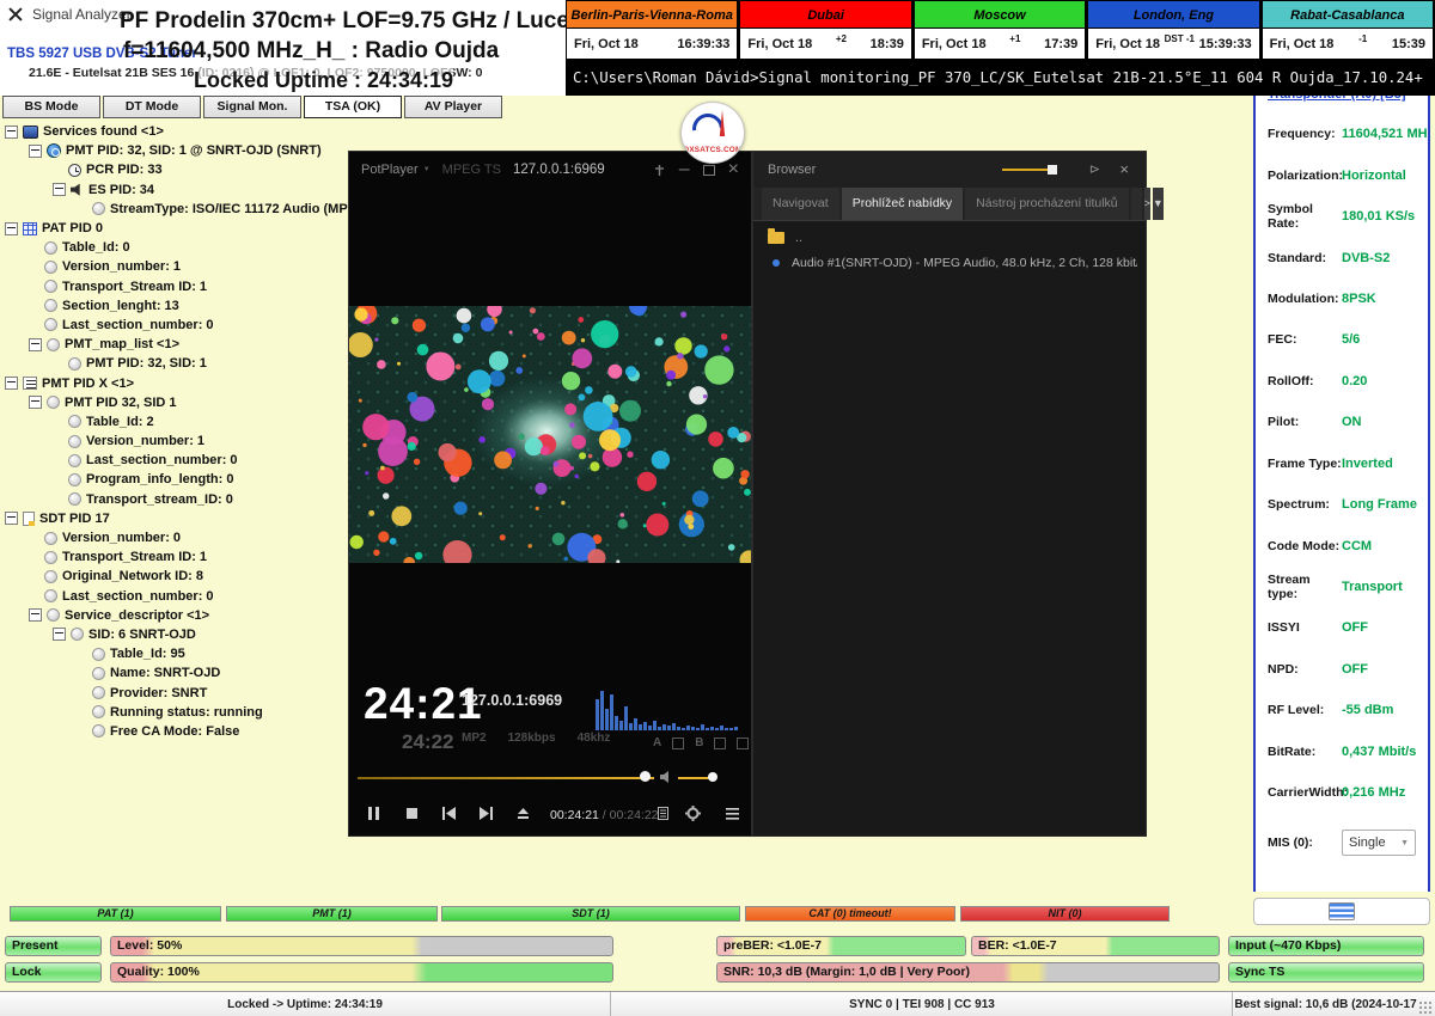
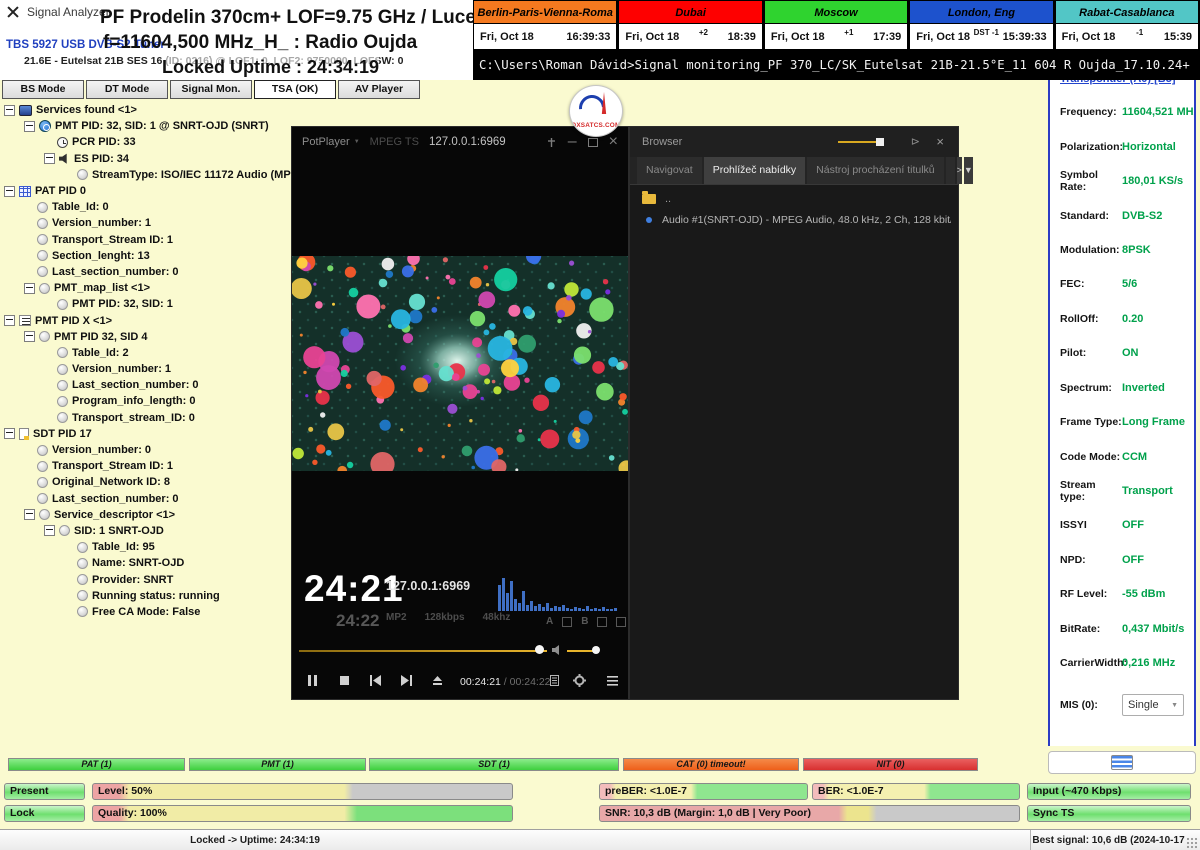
  Signal Analyzer
  PF Prodelin 370cm+ LOF=9.75 GHz / Luce
  TBS 5927 USB DVB-S2 Tuner
  21.6E - Eutelsat 21B SES 16 (ID: 0216) @ LOF1: 0, LOF2: 9750000, LOFSW: 0
  f=11604,500 MHz_H_ : Radio Oujda
  Locked Uptime : 24:34:19
  Berlin-Paris-Vienna-Roma
  Fri, Oct 18
  16:39:33
  Dubai
  Fri, Oct 18
  +2
  18:39
  Moscow
  Fri, Oct 18
  +1
  17:39
  London, Eng
  Fri, Oct 18
  DST -1
  15:39:33
  Rabat-Casablanca
  Fri, Oct 18
  -1
  15:39
  C:\Users\Roman Dávid>Signal monitoring_PF 370_LC/SK_Eutelsat 21B-21.5°E_11 604 R Oujda_17.10.24+
  BS Mode
  DT Mode
  Signal Mon.
  TSA (OK)
  AV Player
  Services found <1>
  PMT PID: 32, SID: 1 @ SNRT-OJD (SNRT)
  PCR PID: 33
  ES PID: 34
  StreamType: ISO/IEC 11172 Audio (MP
  PAT PID 0
  Table_Id: 0
  Version_number: 1
  Transport_Stream ID: 1
  Section_lenght: 13
  Last_section_number: 0
  PMT_map_list <1>
  PMT PID: 32, SID: 1
  PMT PID X <1>
- PMT PID 32, SID 1
+ PMT PID 32, SID 4
  Table_Id: 2
  Version_number: 1
  Last_section_number: 0
  Program_info_length: 0
  Transport_stream_ID: 0
  SDT PID 17
  Version_number: 0
  Transport_Stream ID: 1
  Original_Network ID: 8
  Last_section_number: 0
  Service_descriptor <1>
- SID: 6 SNRT-OJD
+ SID: 1 SNRT-OJD
  Table_Id: 95
  Name: SNRT-OJD
  Provider: SNRT
  Running status: running
  Free CA Mode: False
  PotPlayer
  MPEG TS
  127.0.0.1:6969
  –
  ×
  24:21
  24:22
  127.0.0.1:6969
  MP2
  128kbps
  48khz
  A
  B
  00:24:21 / 00:24:22
  Browser
  ⊳
  ×
  Navigovat
  Prohlížeč nabídky
  Nástroj procházení titulků
  >
  ▼
  ..
  Audio #1(SNRT-OJD) - MPEG Audio, 48.0 kHz, 2 Ch, 128 kbit
  Frequency:
  11604,521 MH
  Polarization:
  Horizontal
  Symbol Rate:
  180,01 KS/s
  Standard:
  DVB-S2
  Modulation:
  8PSK
  FEC:
  5/6
  RollOff:
  0.20
  Pilot:
  ON
- Frame Type:
+ Spectrum:
  Inverted
- Spectrum:
+ Frame Type:
  Long Frame
  Code Mode:
  CCM
  Stream type:
  Transport
  ISSYI
  OFF
  NPD:
  OFF
  RF Level:
  -55 dBm
  BitRate:
  0,437 Mbit/s
  CarrierWidth
  0,216 MHz
  MIS (0):
  Single
  PAT (1)
  PMT (1)
  SDT (1)
  CAT (0) timeout!
  NIT (0)
  Present
  Level: 50%
  preBER: <1.0E-7
  BER: <1.0E-7
  Input (~470 Kbps)
  Lock
  Quality: 100%
  SNR: 10,3 dB (Margin: 1,0 dB | Very Poor)
  Sync TS
  Locked -> Uptime: 24:34:19
- SYNC 0 | TEI 908 | CC 913
  Best signal: 10,6 dB (2024-10-17
